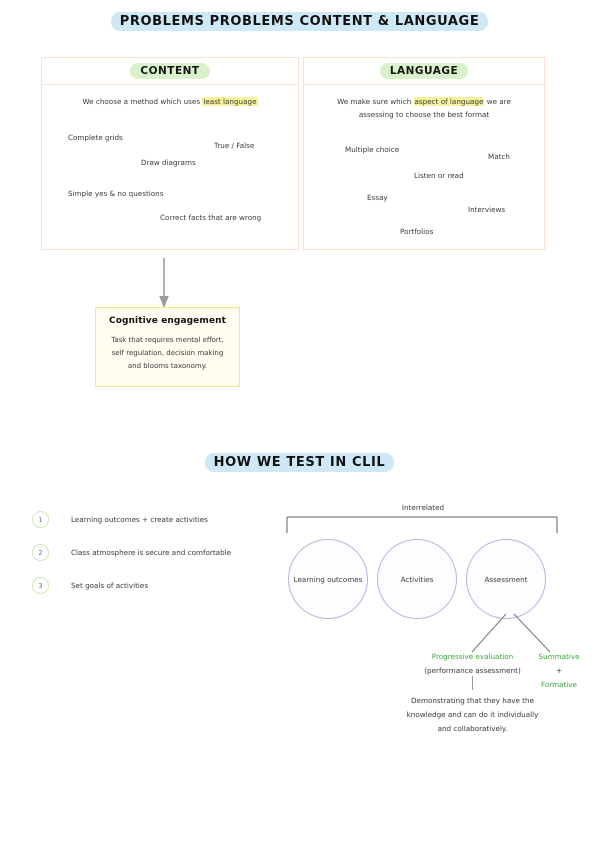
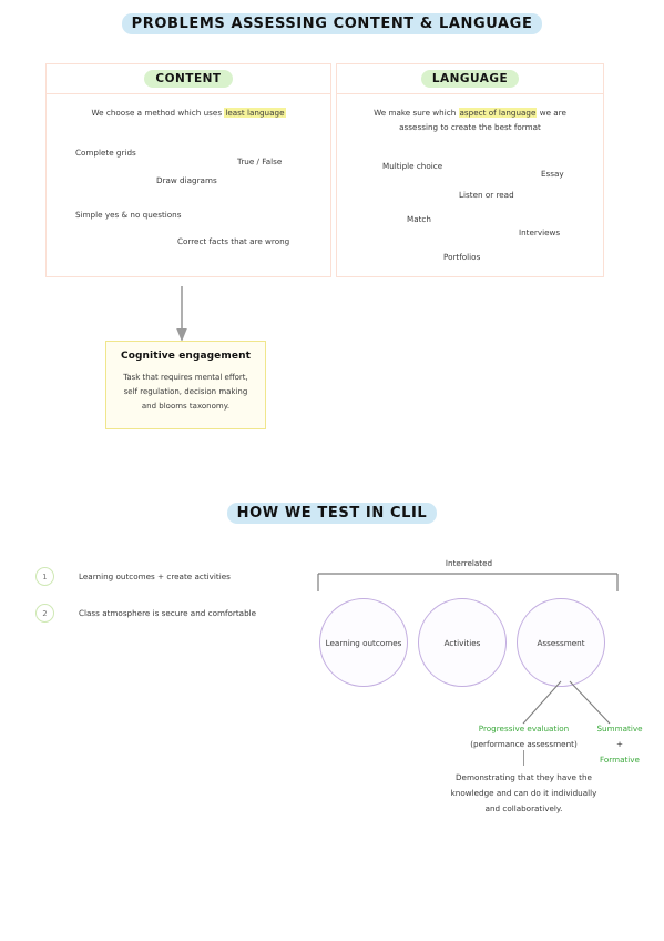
- PROBLEMS PROBLEMS CONTENT & LANGUAGE
+ PROBLEMS ASSESSING CONTENT & LANGUAGE
  CONTENT
  We choose a method which uses least language
  Complete grids
  True / False
  Draw diagrams
  Simple yes & no questions
  Correct facts that are wrong
  LANGUAGE
- We make sure which aspect of language we are assessing to choose the best format
+ We make sure which aspect of language we are assessing to create the best format
  Multiple choice
- Match
+ Essay
  Listen or read
- Essay
+ Match
  Interviews
  Portfolios
  Cognitive engagement
  Task that requires mental effort, self regulation, decision making and blooms taxonomy.
  HOW WE TEST IN CLIL
  1
  Learning outcomes + create activities
  2
  Class atmosphere is secure and comfortable
- 3
- Set goals of activities
  Interrelated
  Learning outcomes
  Activities
  Assessment
  Progressive evaluation
  (performance assessment)
  Demonstrating that they have the knowledge and can do it individually and collaboratively.
  Summative
  +
  Formative
